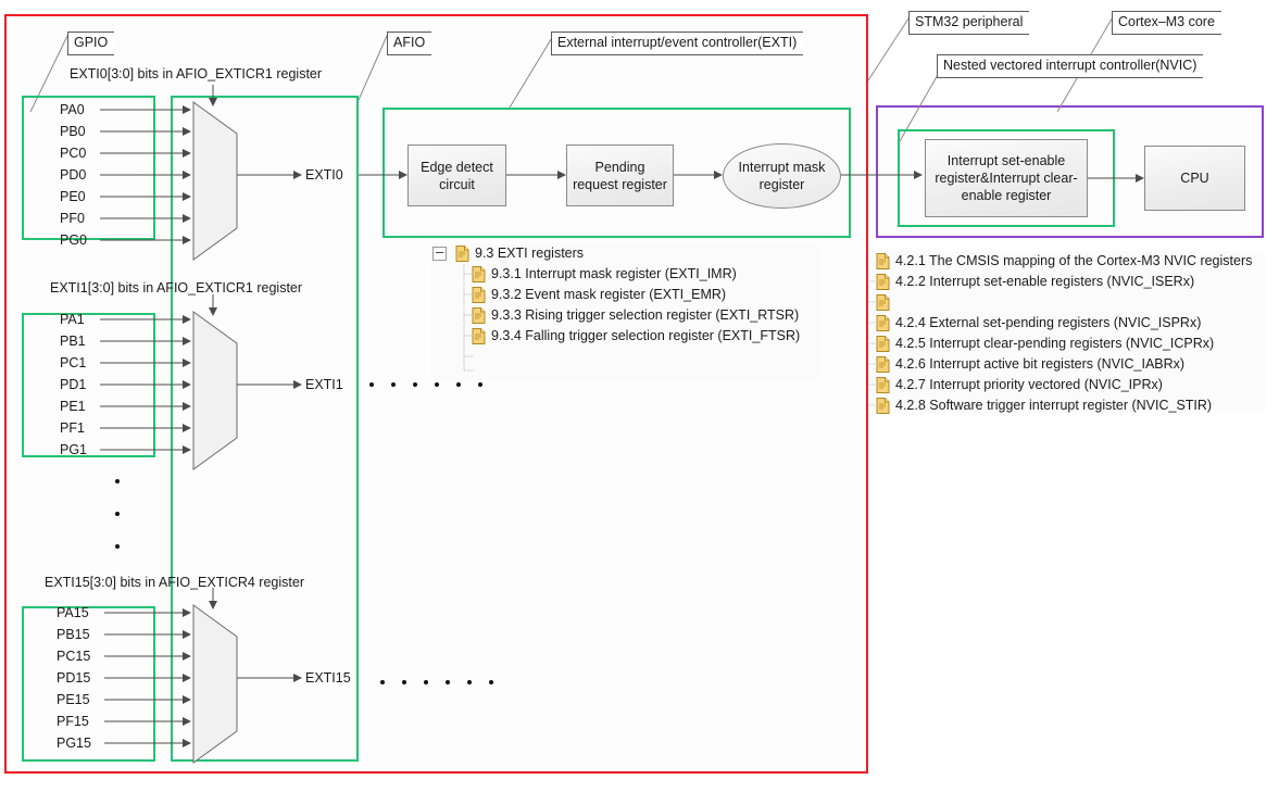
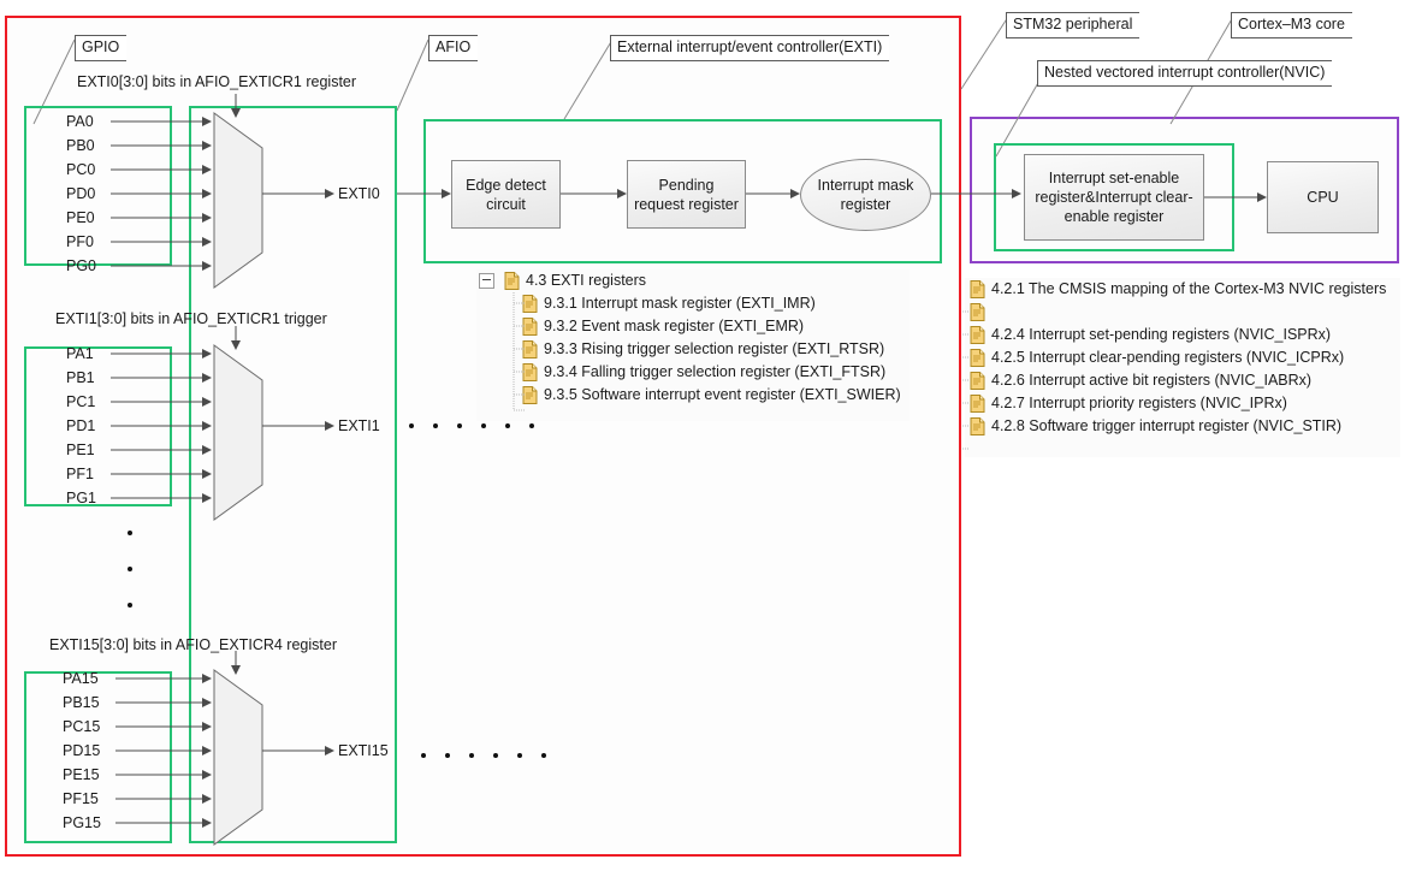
  GPIO
  AFIO
  External interrupt/event controller(EXTI)
  STM32 peripheral
  Nested vectored interrupt controller(NVIC)
  Cortex–M3 core
  EXTI0[3:0] bits in AFIO_EXTICR1 register
  PA0
  PB0
  PC0
  PD0
  PE0
  PF0
  PG0
  EXTI0
- EXTI1[3:0] bits in AFIO_EXTICR1 register
+ EXTI1[3:0] bits in AFIO_EXTICR1 trigger
  PA1
  PB1
  PC1
  PD1
  PE1
  PF1
  PG1
  EXTI1
  EXTI15[3:0] bits in AFIO_EXTICR4 register
  PA15
  PB15
  PC15
  PD15
  PE15
  PF15
  PG15
  EXTI15
  Edge detect
  circuit
  Pending
  request register
  Interrupt mask
  register
  Interrupt set-enable
  register&Interrupt clear-
  enable register
  CPU
- 9.3 EXTI registers
+ 4.3 EXTI registers
  9.3.1 Interrupt mask register (EXTI_IMR)
  9.3.2 Event mask register (EXTI_EMR)
  9.3.3 Rising trigger selection register (EXTI_RTSR)
  9.3.4 Falling trigger selection register (EXTI_FTSR)
+ 9.3.5 Software interrupt event register (EXTI_SWIER)
  4.2.1 The CMSIS mapping of the Cortex-M3 NVIC registers
- 4.2.2 Interrupt set-enable registers (NVIC_ISERx)
- 4.2.4 External set-pending registers (NVIC_ISPRx)
+ 4.2.4 Interrupt set-pending registers (NVIC_ISPRx)
  4.2.5 Interrupt clear-pending registers (NVIC_ICPRx)
  4.2.6 Interrupt active bit registers (NVIC_IABRx)
- 4.2.7 Interrupt priority vectored (NVIC_IPRx)
+ 4.2.7 Interrupt priority registers (NVIC_IPRx)
  4.2.8 Software trigger interrupt register (NVIC_STIR)
